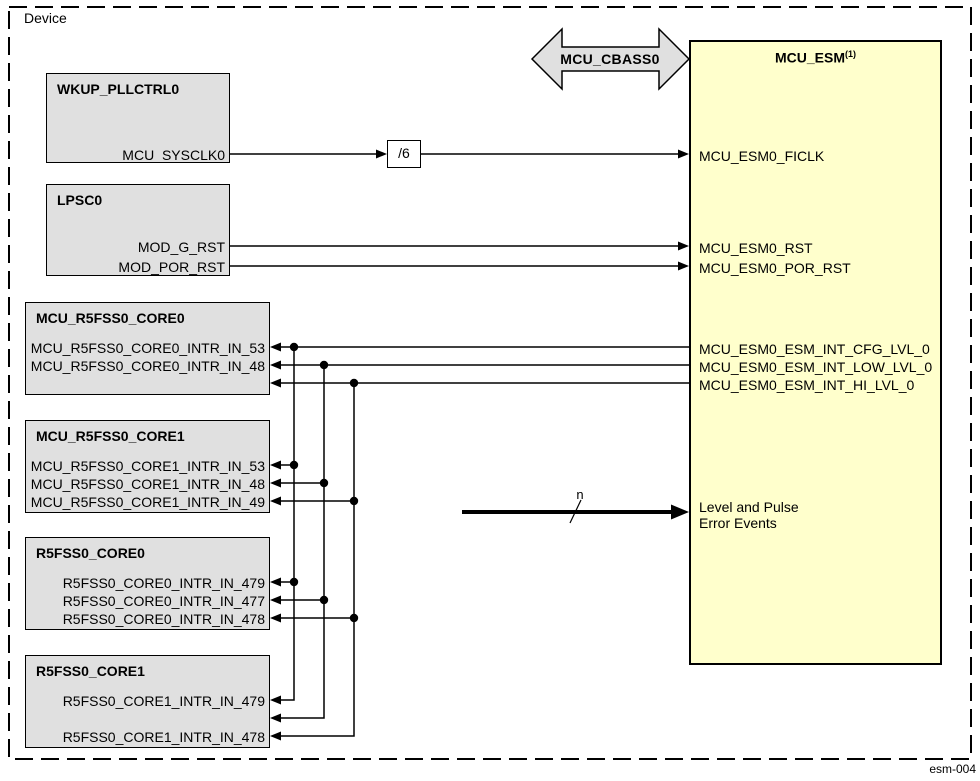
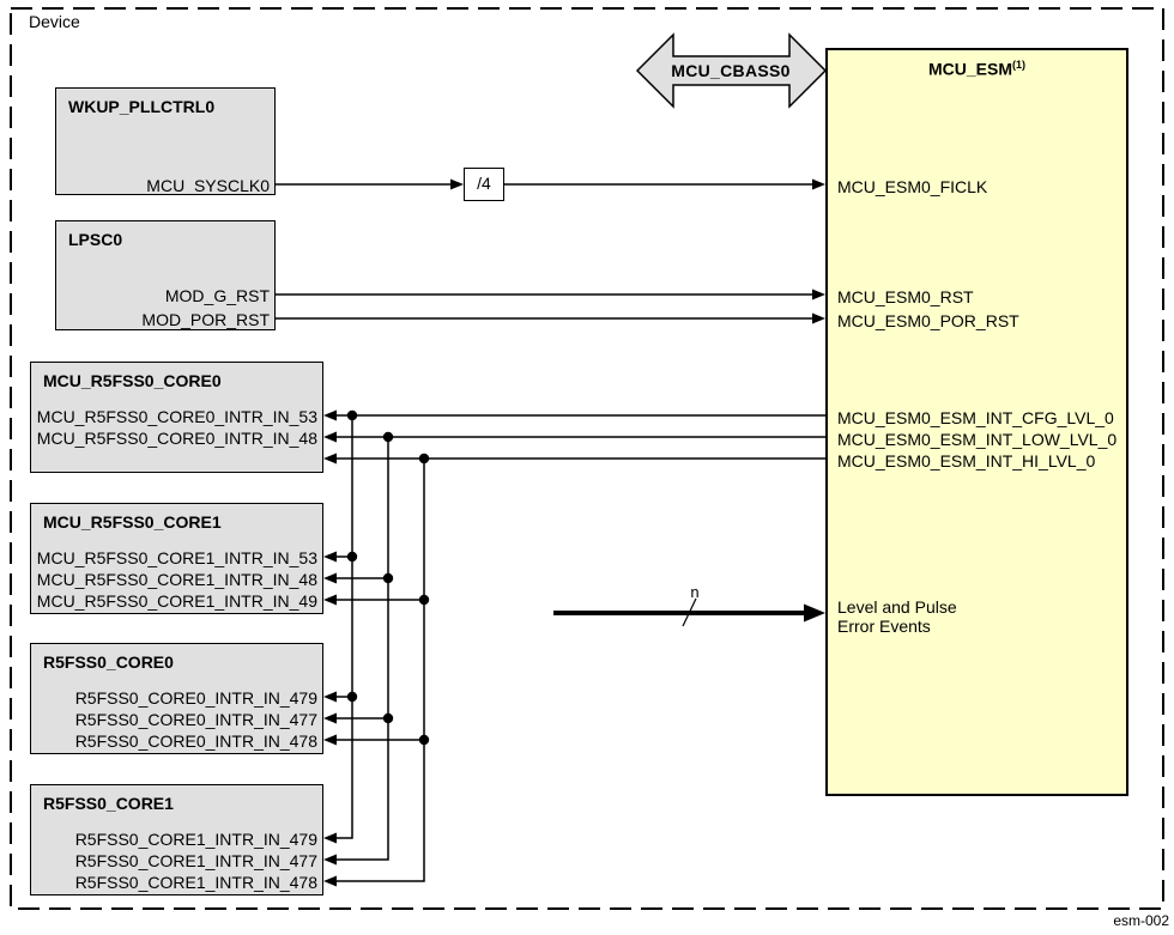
  Device
- esm-004
+ esm-002
  MCU_CBASS0
  n
- /6
+ /4
  WKUP_PLLCTRL0
  MCU_SYSCLK0
  LPSC0
  MOD_G_RST
  MOD_POR_RST
  MCU_R5FSS0_CORE0
  MCU_R5FSS0_CORE0_INTR_IN_53
  MCU_R5FSS0_CORE0_INTR_IN_48
  MCU_R5FSS0_CORE1
  MCU_R5FSS0_CORE1_INTR_IN_53
  MCU_R5FSS0_CORE1_INTR_IN_48
  MCU_R5FSS0_CORE1_INTR_IN_49
  R5FSS0_CORE0
  R5FSS0_CORE0_INTR_IN_479
  R5FSS0_CORE0_INTR_IN_477
  R5FSS0_CORE0_INTR_IN_478
  R5FSS0_CORE1
  R5FSS0_CORE1_INTR_IN_479
+ R5FSS0_CORE1_INTR_IN_477
  R5FSS0_CORE1_INTR_IN_478
  MCU_ESM(1)
  MCU_ESM0_FICLK
  MCU_ESM0_RST
  MCU_ESM0_POR_RST
  MCU_ESM0_ESM_INT_CFG_LVL_0
  MCU_ESM0_ESM_INT_LOW_LVL_0
  MCU_ESM0_ESM_INT_HI_LVL_0
  Level and Pulse
  Error Events
